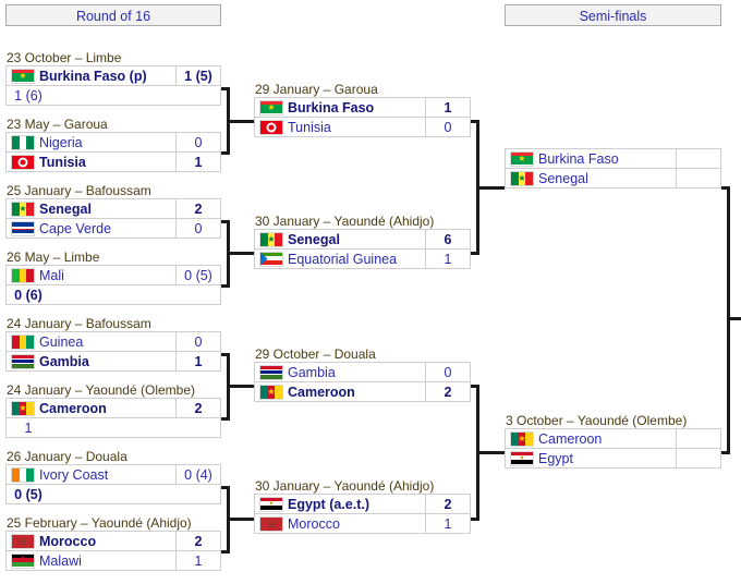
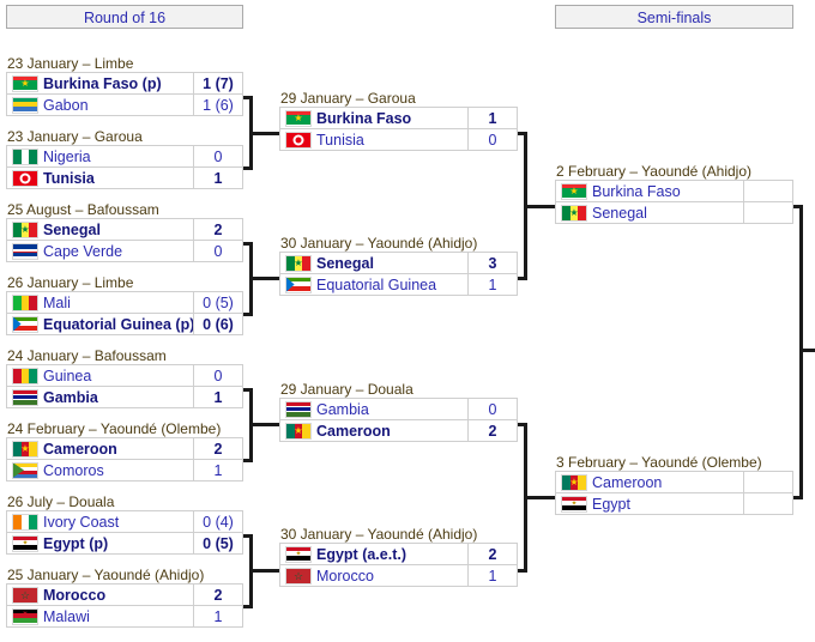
  Round of 16
  Semi-finals
- 23 October – Limbe
+ 23 January – Limbe
  ★
  Burkina Faso (p)
- 1 (5)
+ 1 (7)
+ Gabon
  1 (6)
- 23 May – Garoua
+ 23 January – Garoua
  Nigeria
  0
  Tunisia
  1
- 25 January – Bafoussam
+ 25 August – Bafoussam
  ★
  Senegal
  2
  Cape Verde
  0
- 26 May – Limbe
+ 26 January – Limbe
  Mali
  0 (5)
+ Equatorial Guinea (p)
  0 (6)
  24 January – Bafoussam
  Guinea
  0
  Gambia
  1
- 24 January – Yaoundé (Olembe)
+ 24 February – Yaoundé (Olembe)
  ★
  Cameroon
  2
+ Comoros
  1
- 26 January – Douala
+ 26 July – Douala
  Ivory Coast
  0 (4)
+ Egypt (p)
  0 (5)
- 25 February – Yaoundé (Ahidjo)
+ 25 January – Yaoundé (Ahidjo)
  ☆
  Morocco
  2
  Malawi
  1
  29 January – Garoua
  ★
  Burkina Faso
  1
  Tunisia
  0
  30 January – Yaoundé (Ahidjo)
  ★
  Senegal
- 6
+ 3
  Equatorial Guinea
  1
- 29 October – Douala
+ 29 January – Douala
  Gambia
  0
  ★
  Cameroon
  2
  30 January – Yaoundé (Ahidjo)
  Egypt (a.e.t.)
  2
  ☆
  Morocco
  1
+ 2 February – Yaoundé (Ahidjo)
  ★
  Burkina Faso
  ★
  Senegal
- 3 October – Yaoundé (Olembe)
+ 3 February – Yaoundé (Olembe)
  ★
  Cameroon
  Egypt
